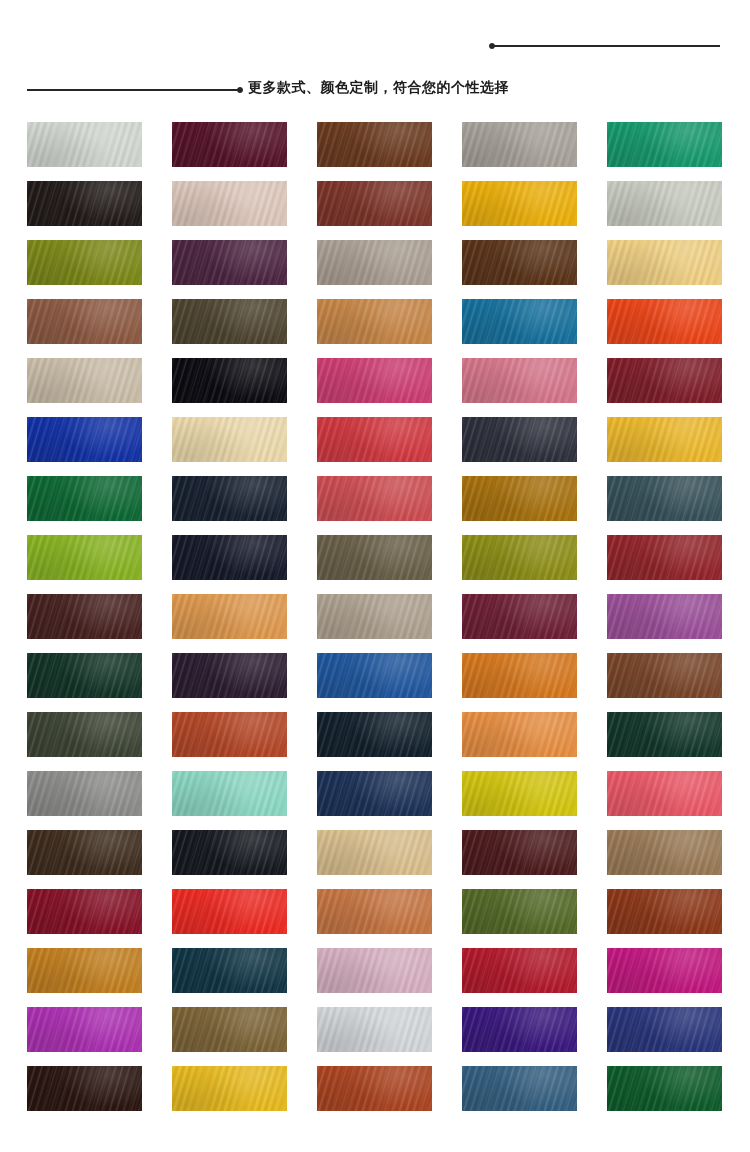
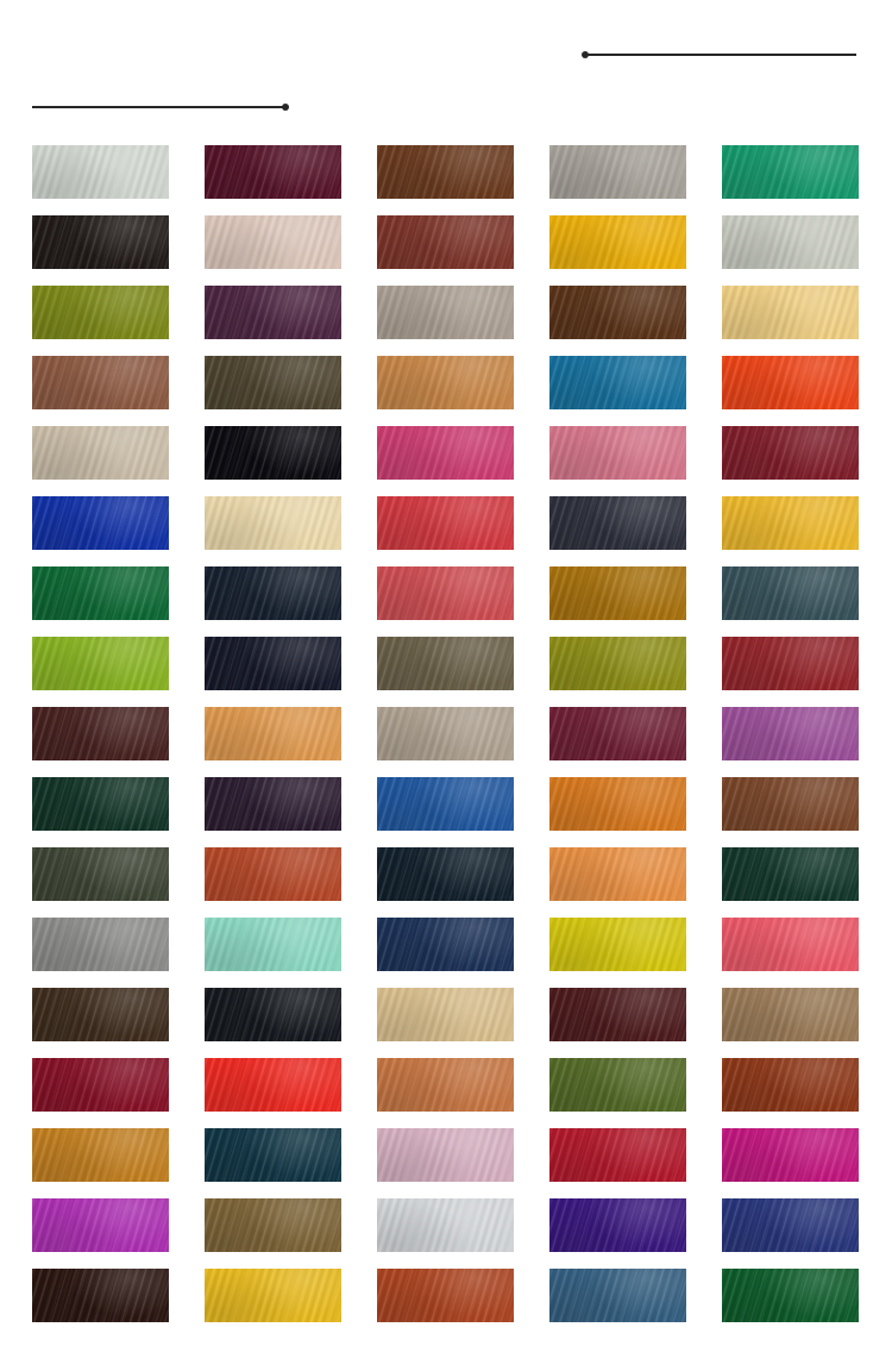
- 更多款式、颜色定制，符合您的个性选择
